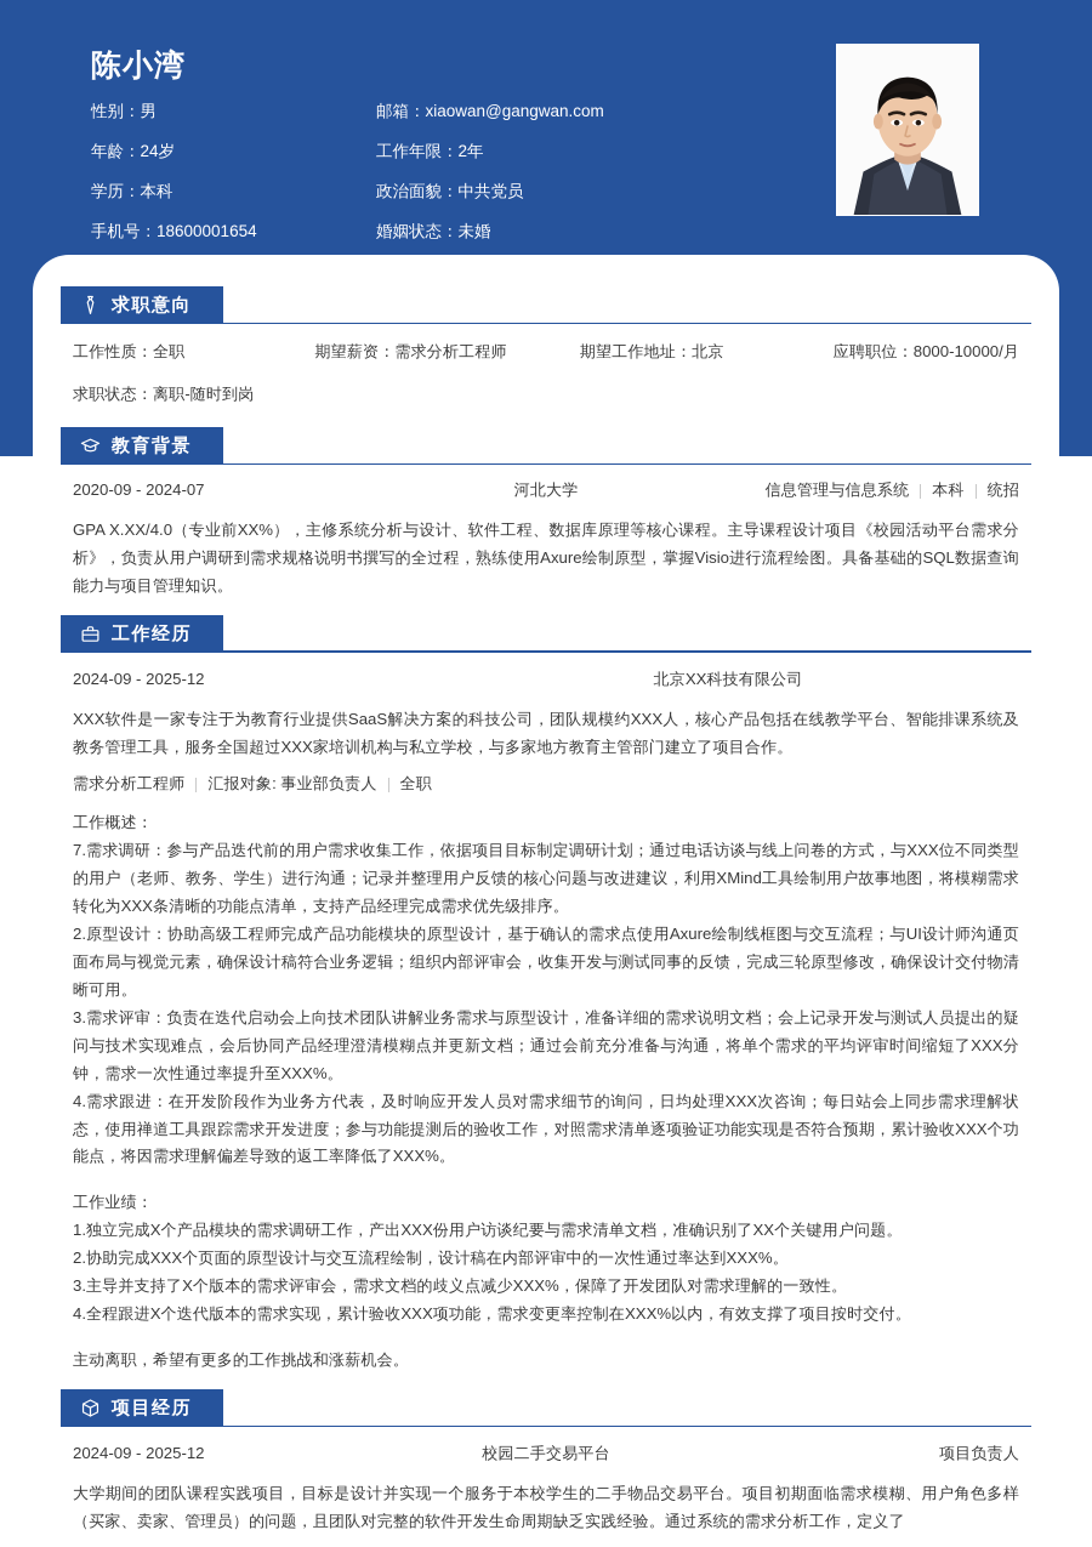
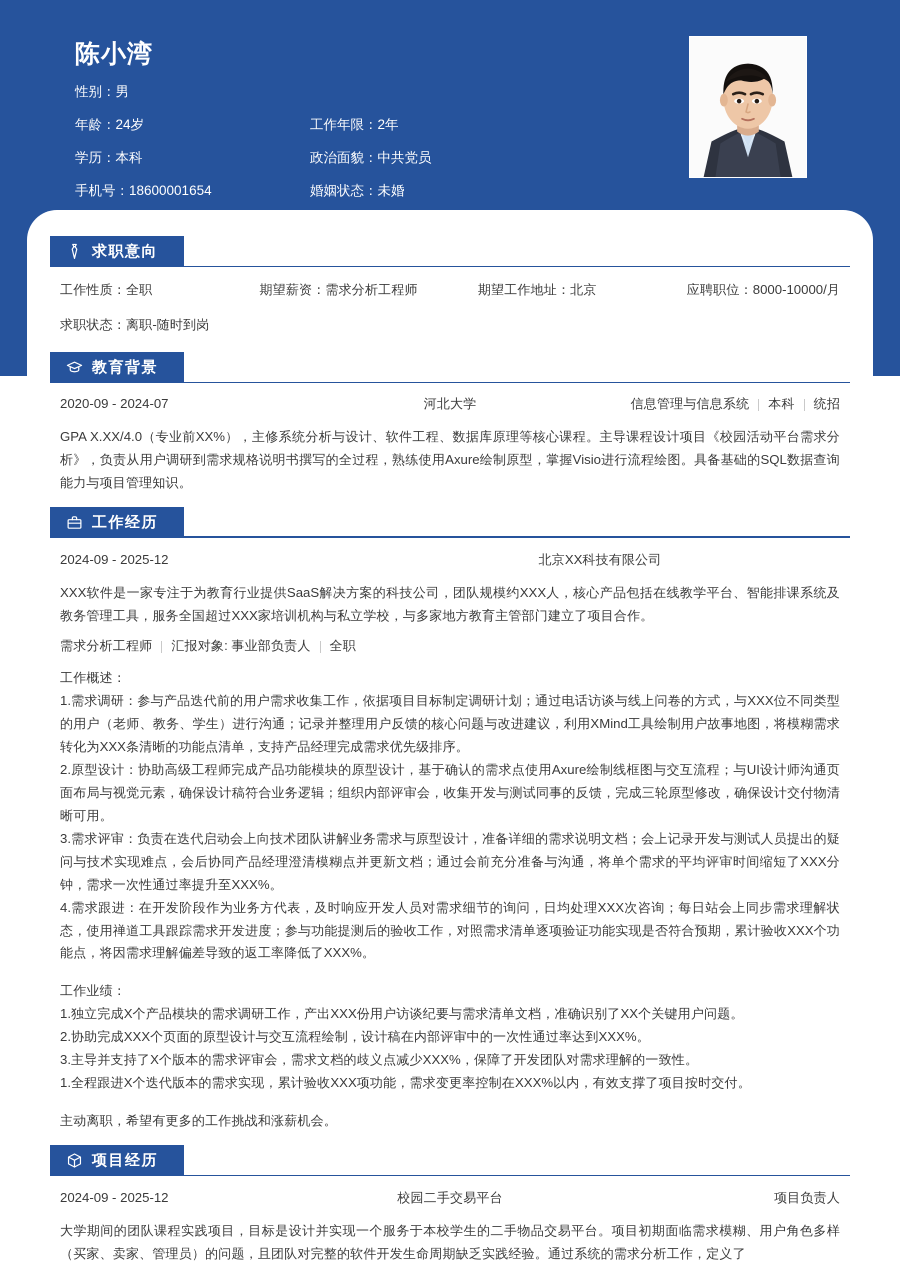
  陈小湾
  性别：男
- 邮箱：xiaowan@gangwan.com
  年龄：24岁
  工作年限：2年
  学历：本科
  政治面貌：中共党员
  手机号：18600001654
  婚姻状态：未婚
  求职意向
  工作性质：全职
  期望薪资：需求分析工程师
  期望工作地址：北京
  应聘职位：8000-10000/月
  求职状态：离职-随时到岗
  教育背景
  2020-09 - 2024-07
  河北大学
  信息管理与信息系统
  本科
  统招
  GPA X.XX/4.0（专业前XX%），主修系统分析与设计、软件工程、数据库原理等核心课程。主导课程设计项目《校园活动平台需求分析》，负责从用户调研到需求规格说明书撰写的全过程，熟练使用Axure绘制原型，掌握Visio进行流程绘图。具备基础的SQL数据查询能力与项目管理知识。
  工作经历
  2024-09 - 2025-12
  北京XX科技有限公司
  XXX软件是一家专注于为教育行业提供SaaS解决方案的科技公司，团队规模约XXX人，核心产品包括在线教学平台、智能排课系统及教务管理工具，服务全国超过XXX家培训机构与私立学校，与多家地方教育主管部门建立了项目合作。
  需求分析工程师
  汇报对象: 事业部负责人
  全职
  工作概述：
- 7.需求调研：参与产品迭代前的用户需求收集工作，依据项目目标制定调研计划；通过电话访谈与线上问卷的方式，与XXX位不同类型的用户（老师、教务、学生）进行沟通；记录并整理用户反馈的核心问题与改进建议，利用XMind工具绘制用户故事地图，将模糊需求转化为XXX条清晰的功能点清单，支持产品经理完成需求优先级排序。
+ 1.需求调研：参与产品迭代前的用户需求收集工作，依据项目目标制定调研计划；通过电话访谈与线上问卷的方式，与XXX位不同类型的用户（老师、教务、学生）进行沟通；记录并整理用户反馈的核心问题与改进建议，利用XMind工具绘制用户故事地图，将模糊需求转化为XXX条清晰的功能点清单，支持产品经理完成需求优先级排序。
  2.原型设计：协助高级工程师完成产品功能模块的原型设计，基于确认的需求点使用Axure绘制线框图与交互流程；与UI设计师沟通页面布局与视觉元素，确保设计稿符合业务逻辑；组织内部评审会，收集开发与测试同事的反馈，完成三轮原型修改，确保设计交付物清晰可用。
  3.需求评审：负责在迭代启动会上向技术团队讲解业务需求与原型设计，准备详细的需求说明文档；会上记录开发与测试人员提出的疑问与技术实现难点，会后协同产品经理澄清模糊点并更新文档；通过会前充分准备与沟通，将单个需求的平均评审时间缩短了XXX分钟，需求一次性通过率提升至XXX%。
  4.需求跟进：在开发阶段作为业务方代表，及时响应开发人员对需求细节的询问，日均处理XXX次咨询；每日站会上同步需求理解状态，使用禅道工具跟踪需求开发进度；参与功能提测后的验收工作，对照需求清单逐项验证功能实现是否符合预期，累计验收XXX个功能点，将因需求理解偏差导致的返工率降低了XXX%。
  工作业绩：
  1.独立完成X个产品模块的需求调研工作，产出XXX份用户访谈纪要与需求清单文档，准确识别了XX个关键用户问题。
  2.协助完成XXX个页面的原型设计与交互流程绘制，设计稿在内部评审中的一次性通过率达到XXX%。
  3.主导并支持了X个版本的需求评审会，需求文档的歧义点减少XXX%，保障了开发团队对需求理解的一致性。
- 4.全程跟进X个迭代版本的需求实现，累计验收XXX项功能，需求变更率控制在XXX%以内，有效支撑了项目按时交付。
+ 1.全程跟进X个迭代版本的需求实现，累计验收XXX项功能，需求变更率控制在XXX%以内，有效支撑了项目按时交付。
  主动离职，希望有更多的工作挑战和涨薪机会。
  项目经历
  2024-09 - 2025-12
  校园二手交易平台
  项目负责人
  大学期间的团队课程实践项目，目标是设计并实现一个服务于本校学生的二手物品交易平台。项目初期面临需求模糊、用户角色多样（买家、卖家、管理员）的问题，且团队对完整的软件开发生命周期缺乏实践经验。通过系统的需求分析工作，定义了
